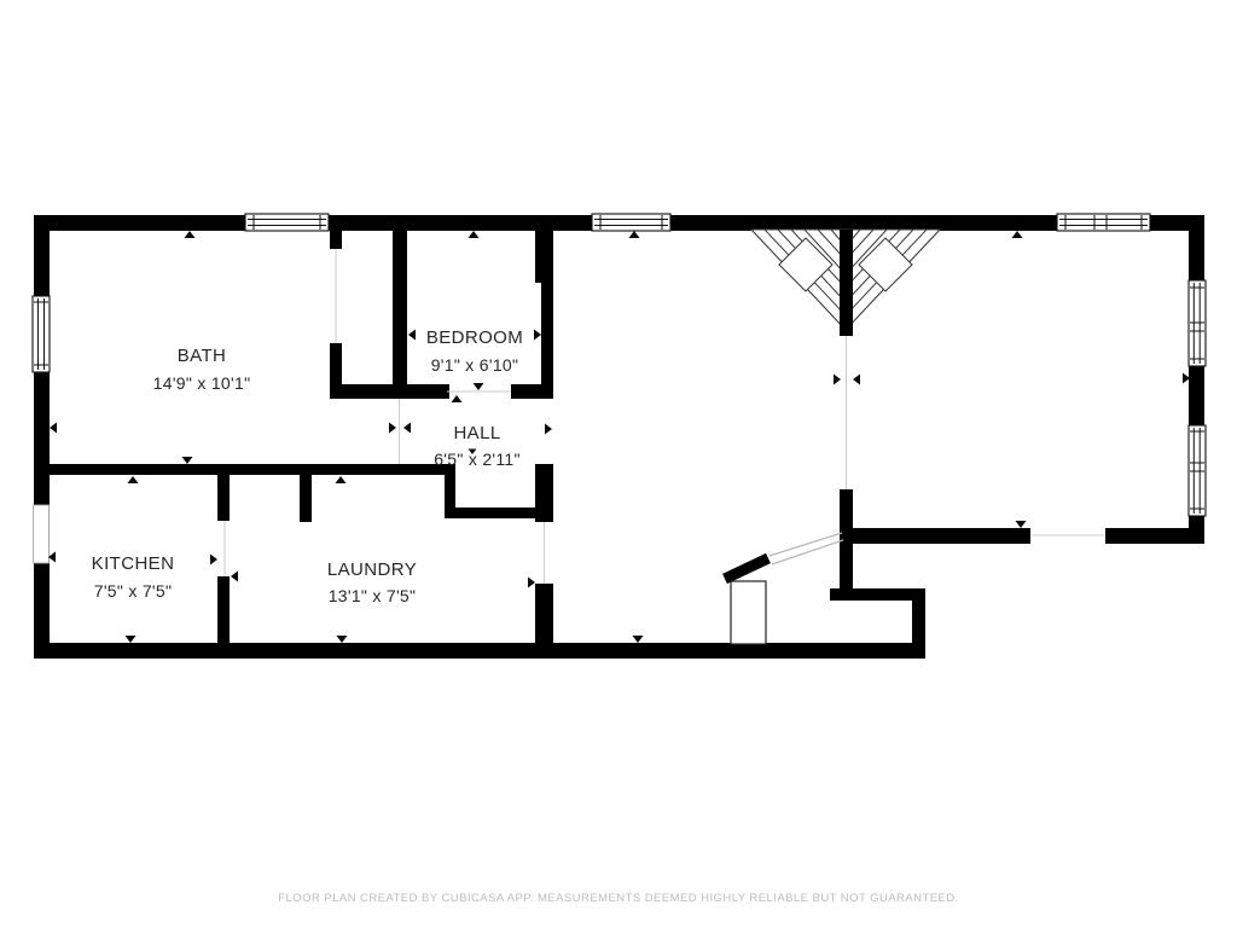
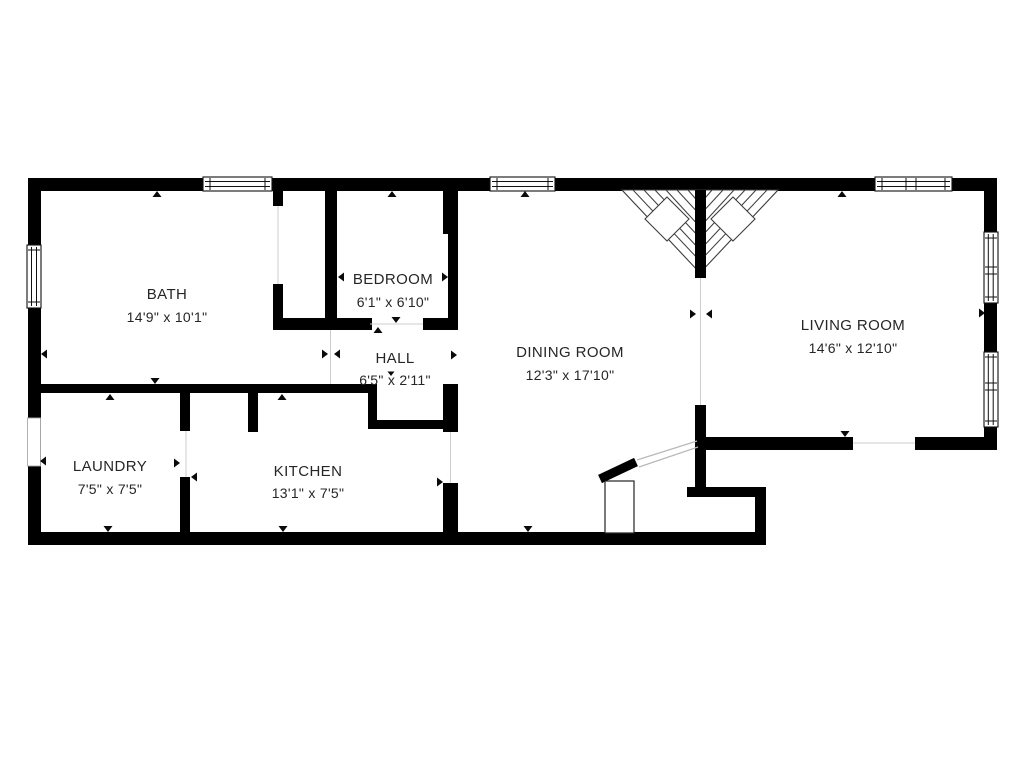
  BATH
  14'9" x 10'1"
  BEDROOM
- 9'1" x 6'10"
+ 6'1" x 6'10"
  HALL
  6'5" x 2'11"
+ DINING ROOM
+ 12'3" x 17'10"
+ LIVING ROOM
+ 14'6" x 12'10"
- KITCHEN
+ LAUNDRY
  7'5" x 7'5"
- LAUNDRY
+ KITCHEN
  13'1" x 7'5"
- FLOOR PLAN CREATED BY CUBICASA APP. MEASUREMENTS DEEMED HIGHLY RELIABLE BUT NOT GUARANTEED.
